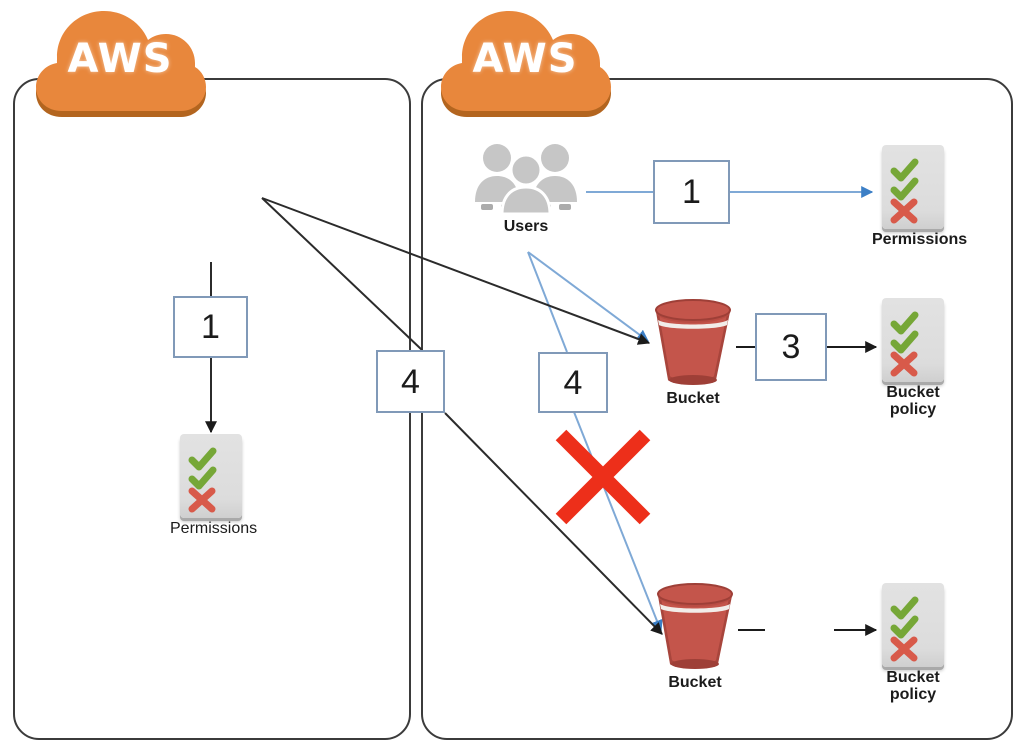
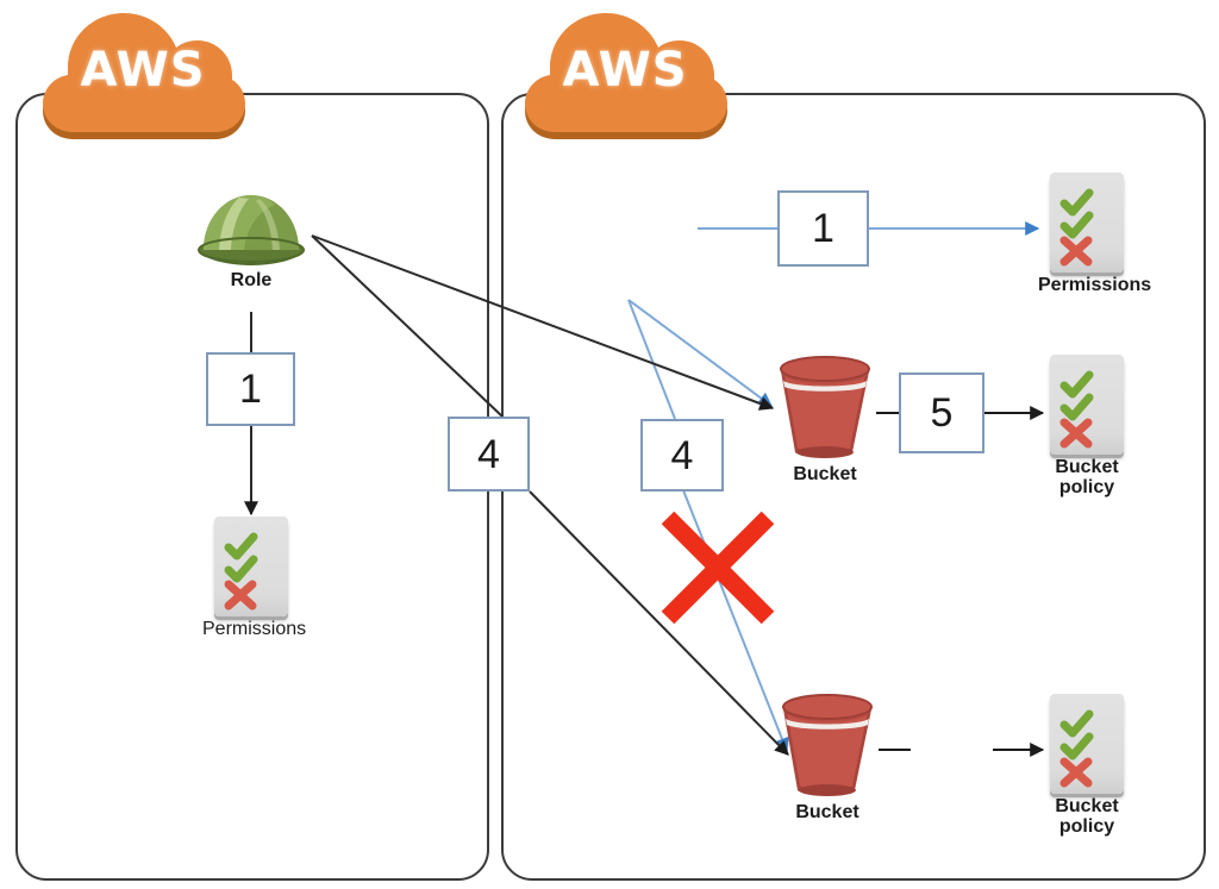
  AWS
+ Role
  1
  Permissions
  AWS
- Users
  1
  Permissions
  Bucket
- 3
+ 5
  Bucket
  policy
  Bucket
  Bucket
  policy
  4
  4
